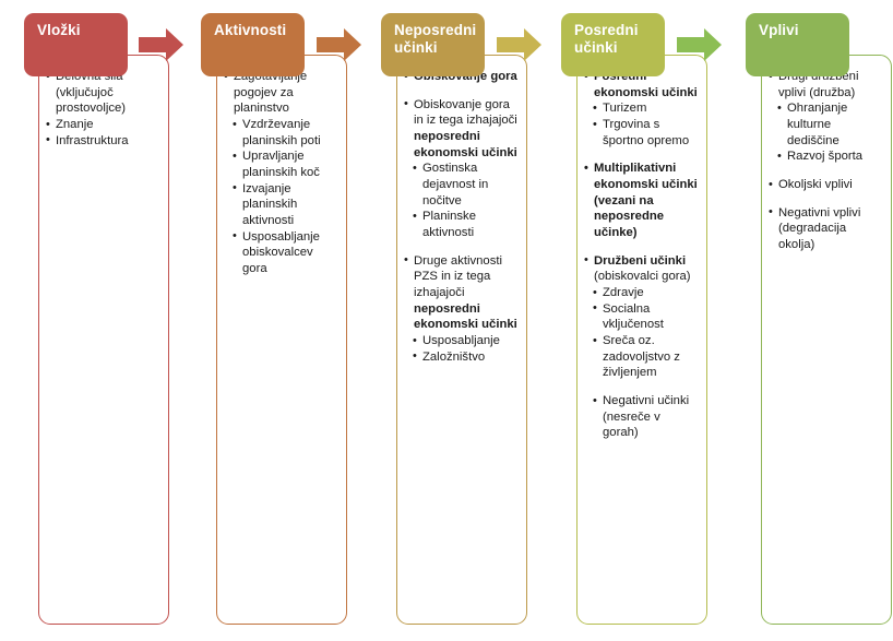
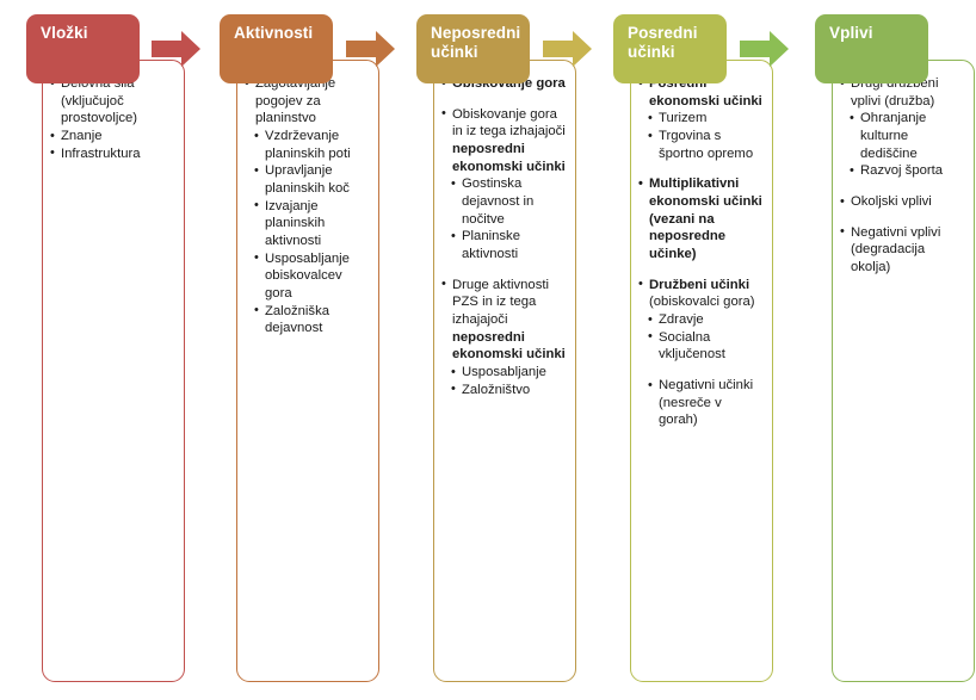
  Vložki
  Delovna sila (vključujoč prostovoljce)
  Znanje
  Infrastruktura
  Aktivnosti
  Zagotavljanje pogojev za planinstvo
  Vzdrževanje planinskih poti
  Upravljanje planinskih koč
  Izvajanje planinskih aktivnosti
  Usposabljanje obiskovalcev gora
+ Založniška dejavnost
  Neposredni učinki
  Obiskovanje gora
  Obiskovanje gora in iz tega izhajajoči neposredni ekonomski učinki
  Gostinska dejavnost in nočitve
  Planinske aktivnosti
  Druge aktivnosti PZS in iz tega izhajajoči neposredni ekonomski učinki
  Usposabljanje
  Založništvo
  Posredni učinki
  Posredni ekonomski učinki
  Turizem
  Trgovina s športno opremo
  Multiplikativni ekonomski učinki (vezani na neposredne učinke)
  Družbeni učinki (obiskovalci gora)
  Zdravje
  Socialna vključenost
- Sreča oz. zadovoljstvo z življenjem
  Negativni učinki (nesreče v gorah)
  Vplivi
  Drugi družbeni vplivi (družba)
  Ohranjanje kulturne dediščine
  Razvoj športa
  Okoljski vplivi
  Negativni vplivi (degradacija okolja)
